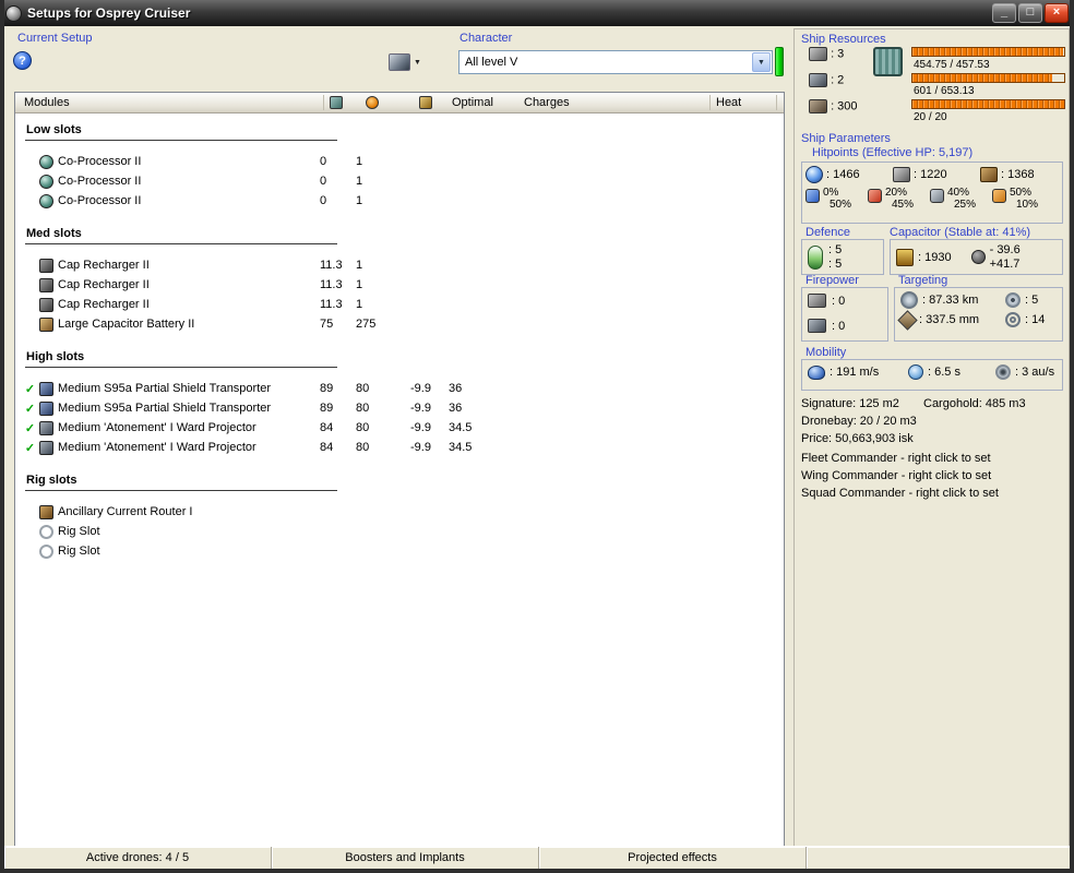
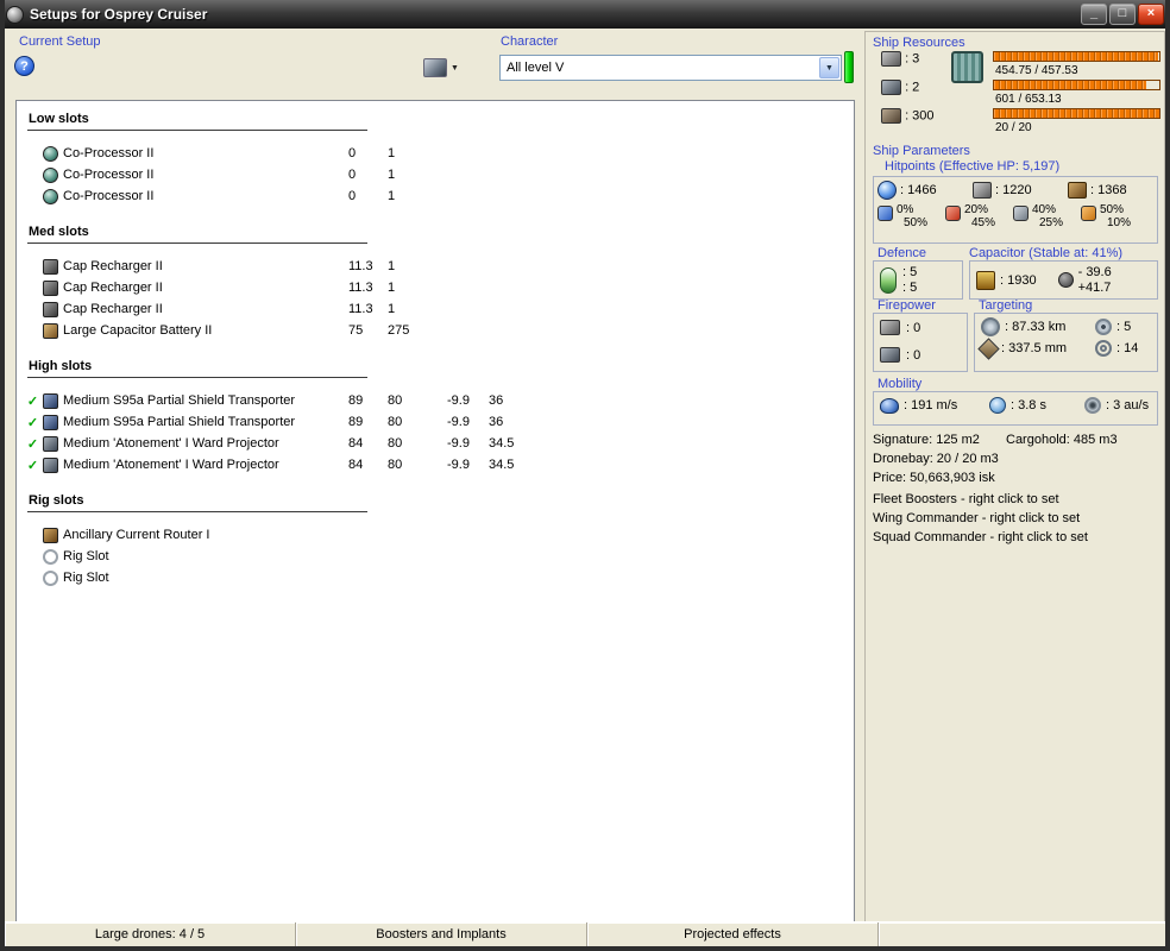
  Setups for Osprey Cruiser
  _
  □
  ×
  Current Setup
  ?
  Character
  All level V
- Modules
- Optimal
- Charges
- Heat
  Low slots
  Co-Processor II
  0
  1
  Co-Processor II
  0
  1
  Co-Processor II
  0
  1
  Med slots
  Cap Recharger II
  11.3
  1
  Cap Recharger II
  11.3
  1
  Cap Recharger II
  11.3
  1
  Large Capacitor Battery II
  75
  275
  High slots
  ✓
  Medium S95a Partial Shield Transporter
  89
  80
  -9.9
  36
  ✓
  Medium S95a Partial Shield Transporter
  89
  80
  -9.9
  36
  ✓
  Medium 'Atonement' I Ward Projector
  84
  80
  -9.9
  34.5
  ✓
  Medium 'Atonement' I Ward Projector
  84
  80
  -9.9
  34.5
  Rig slots
  Ancillary Current Router I
  Rig Slot
  Rig Slot
  Ship Resources
  : 3
  : 2
  : 300
  454.75 / 457.53
  601 / 653.13
  20 / 20
  Ship Parameters
  Hitpoints (Effective HP: 5,197)
  : 1466
  : 1220
  : 1368
  0%
  50%
  20%
  45%
  40%
  25%
  50%
  10%
  Defence
  : 5
  : 5
  Capacitor (Stable at: 41%)
  : 1930
  - 39.6
  +41.7
  Firepower
  : 0
  : 0
  Targeting
  : 87.33 km
  : 5
  : 337.5 mm
  : 14
  Mobility
  : 191 m/s
- : 6.5 s
+ : 3.8 s
  : 3 au/s
  Signature: 125 m2
  Cargohold: 485 m3
  Dronebay: 20 / 20 m3
  Price: 50,663,903 isk
- Fleet Commander - right click to set
+ Fleet Boosters - right click to set
  Wing Commander - right click to set
  Squad Commander - right click to set
- Active drones: 4 / 5
+ Large drones: 4 / 5
  Boosters and Implants
  Projected effects
